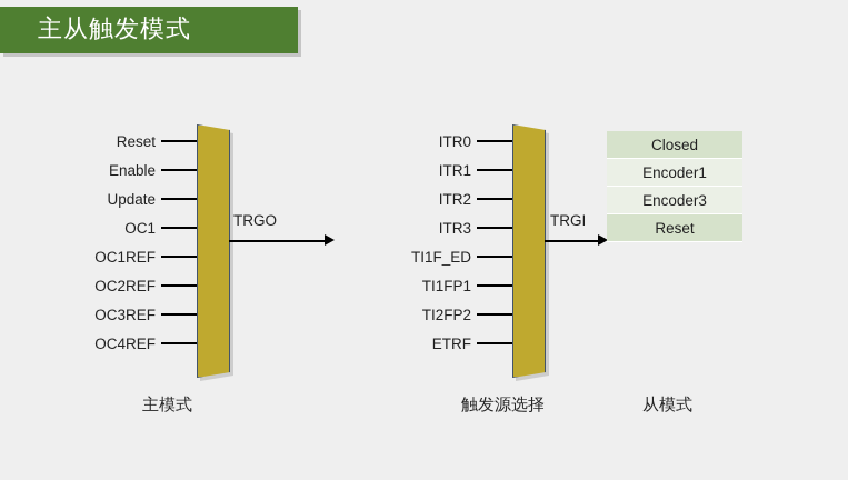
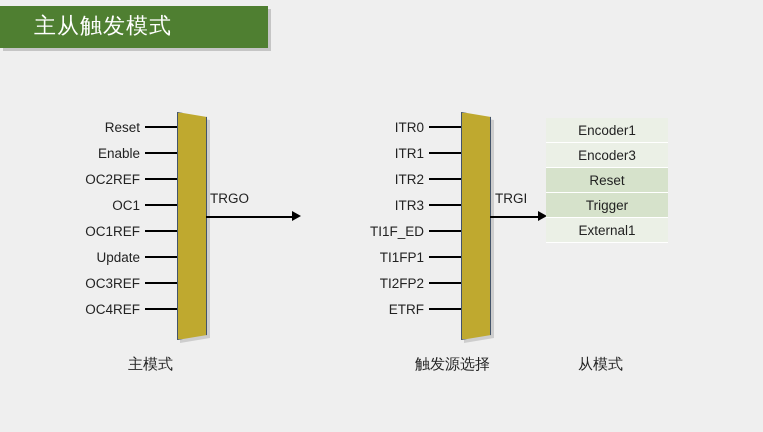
  主从触发模式
  Reset
  Enable
- Update
+ OC2REF
  OC1
  OC1REF
- OC2REF
+ Update
  OC3REF
  OC4REF
  TRGO
  主模式
  ITR0
  ITR1
  ITR2
  ITR3
  TI1F_ED
  TI1FP1
  TI2FP2
  ETRF
  TRGI
  触发源选择
- Closed
  Encoder1
  Encoder3
  Reset
+ Trigger
+ External1
  从模式
